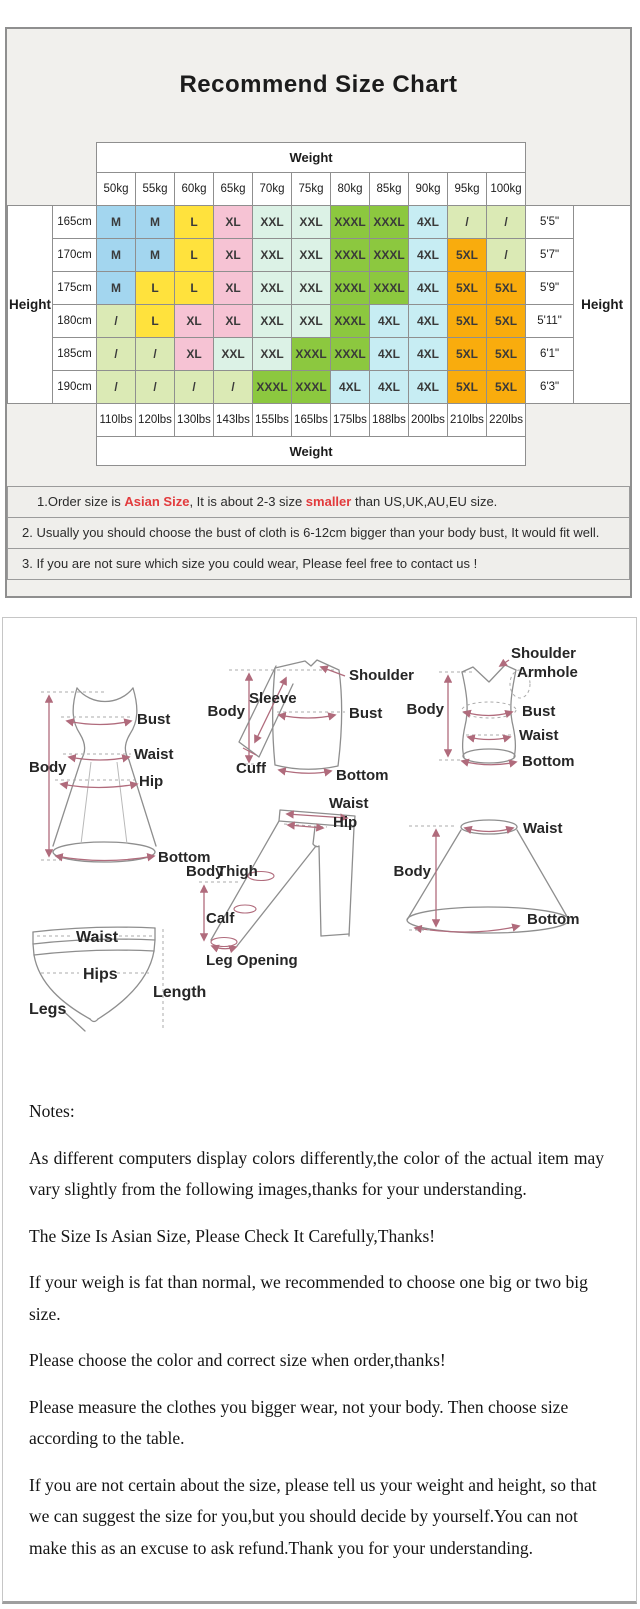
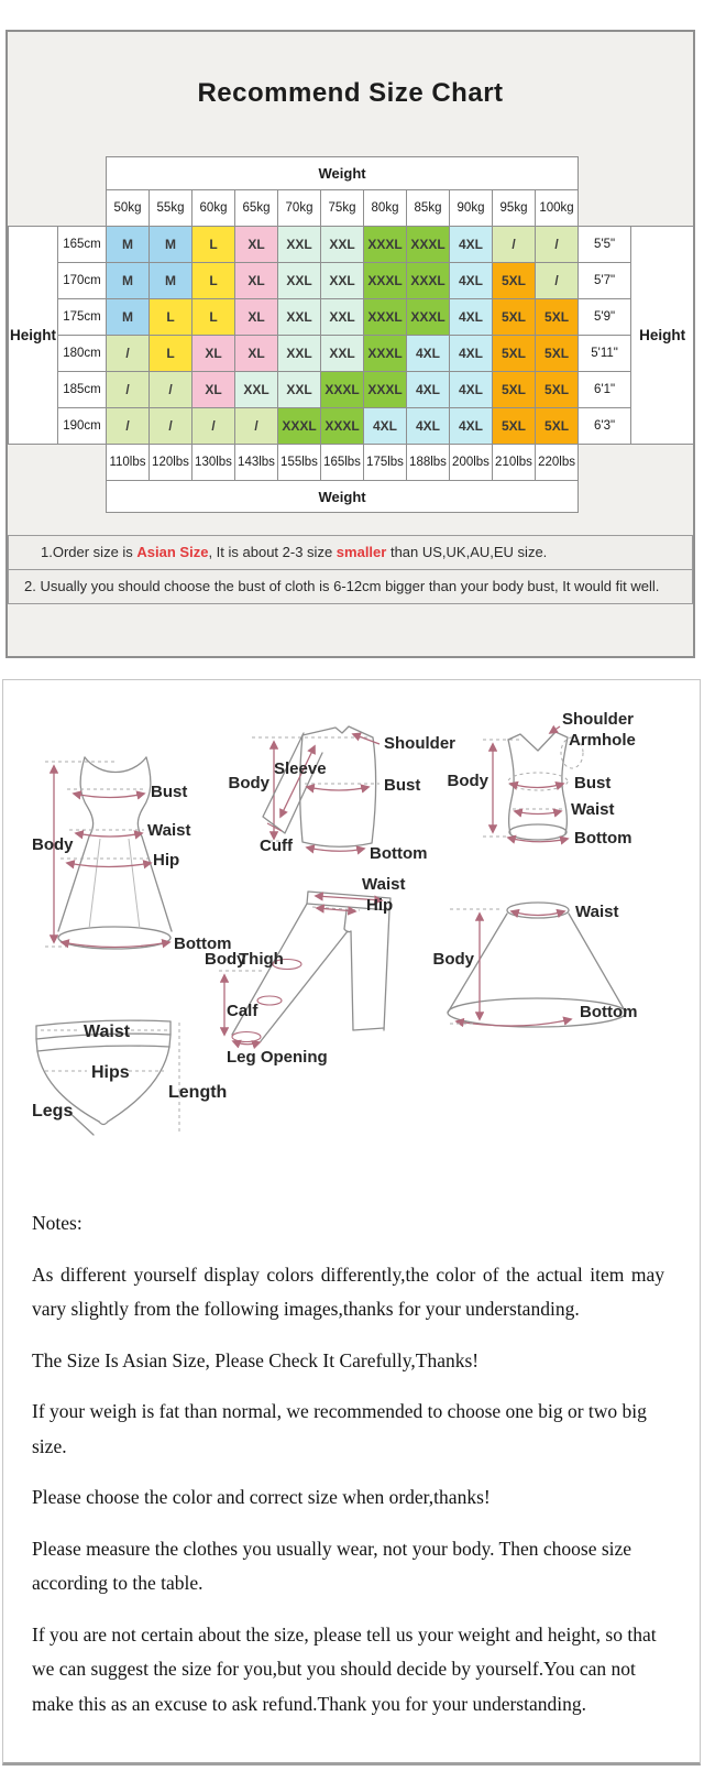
  Recommend Size Chart
  	Weight
  	50kg	55kg	60kg	65kg	70kg	75kg	80kg	85kg	90kg	95kg	100kg
  Height	165cm	M	M	L	XL	XXL	XXL	XXXL	XXXL	4XL	/	/	5'5"	Height
  170cm	M	M	L	XL	XXL	XXL	XXXL	XXXL	4XL	5XL	/	5'7"
  175cm	M	L	L	XL	XXL	XXL	XXXL	XXXL	4XL	5XL	5XL	5'9"
  180cm	/	L	XL	XL	XXL	XXL	XXXL	4XL	4XL	5XL	5XL	5'11"
  185cm	/	/	XL	XXL	XXL	XXXL	XXXL	4XL	4XL	5XL	5XL	6'1"
  190cm	/	/	/	/	XXXL	XXXL	4XL	4XL	4XL	5XL	5XL	6'3"
  	110lbs	120lbs	130lbs	143lbs	155lbs	165lbs	175lbs	188lbs	200lbs	210lbs	220lbs
  	Weight
  1.Order size is Asian Size, It is about 2-3 size smaller than US,UK,AU,EU size.
  2. Usually you should choose the bust of cloth is 6-12cm bigger than your body bust, It would fit well.
- 3. If you are not sure which size you could wear, Please feel free to contact us !
  Body
  Bust
  Waist
  Hip
  Bottom
  Shoulder
  Sleeve
  Body
  Bust
  Cuff
  Bottom
  Shoulder
  Armhole
  Body
  Bust
  Waist
  Bottom
  Waist
  Hip
  Body
  Thigh
  Calf
  Leg Opening
  Waist
  Body
  Bottom
  Waist
  Hips
  Legs
  Length
  Notes:
- As different computers display colors differently,the color of the actual item may vary slightly from the following images,thanks for your understanding.
+ As different yourself display colors differently,the color of the actual item may vary slightly from the following images,thanks for your understanding.
  The Size Is Asian Size, Please Check It Carefully,Thanks!
  If your weigh is fat than normal, we recommended to choose one big or two big size.
  Please choose the color and correct size when order,thanks!
- Please measure the clothes you bigger wear, not your body. Then choose size according to the table.
+ Please measure the clothes you usually wear, not your body. Then choose size according to the table.
  If you are not certain about the size, please tell us your weight and height, so that we can suggest the size for you,but you should decide by yourself.You can not make this as an excuse to ask refund.Thank you for your understanding.
